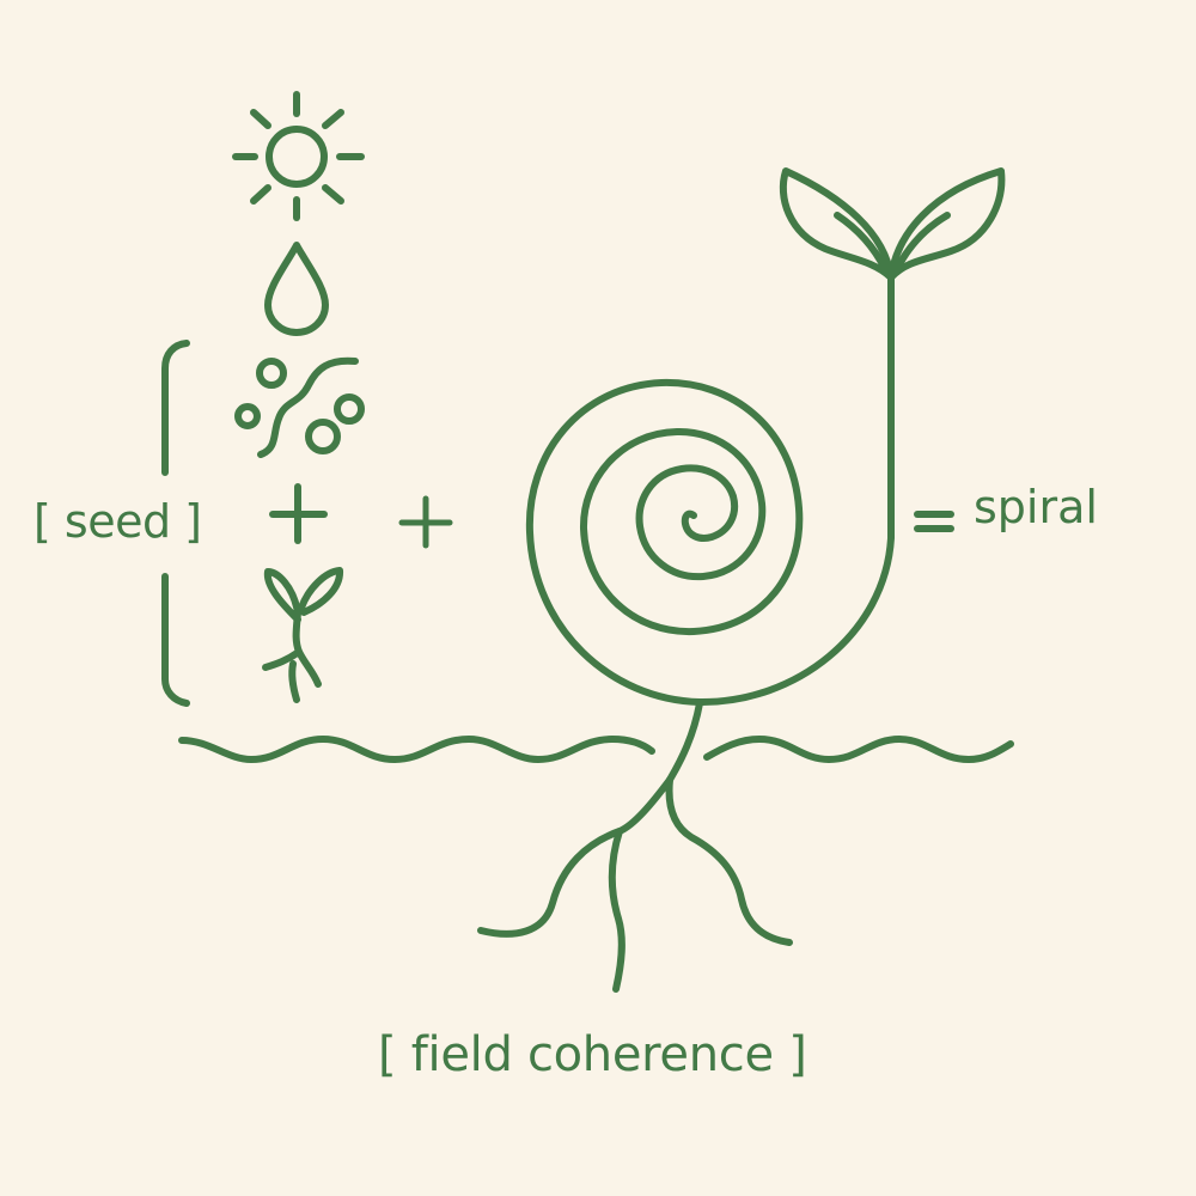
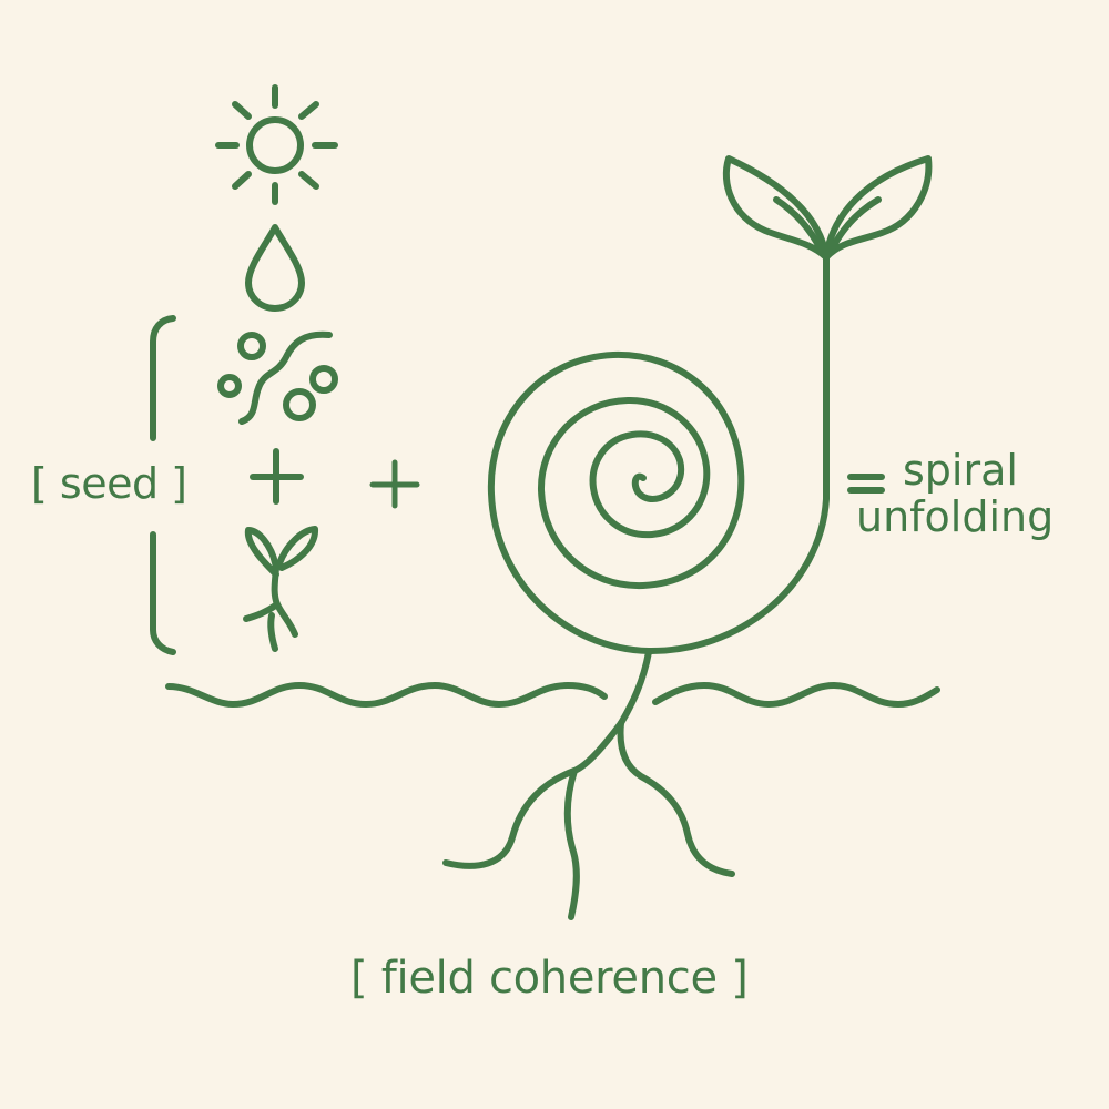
  [ seed ]
  spiral
+ unfolding
  [ field coherence ]
